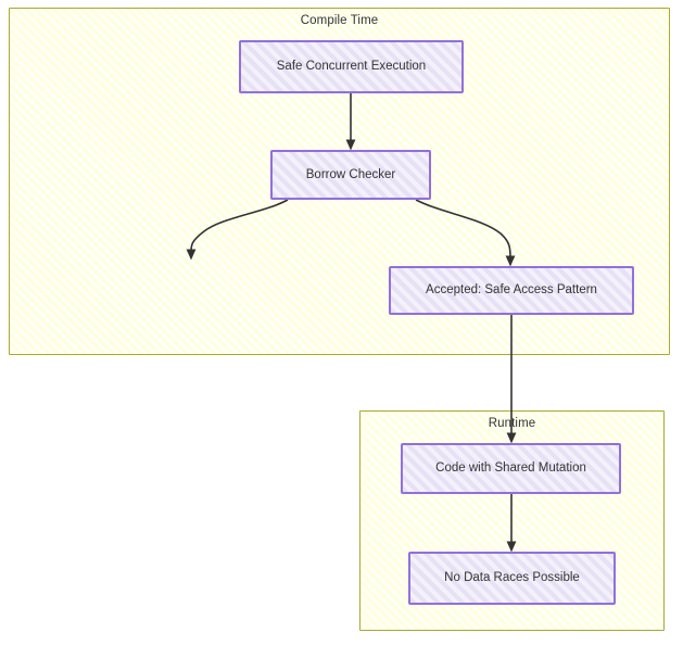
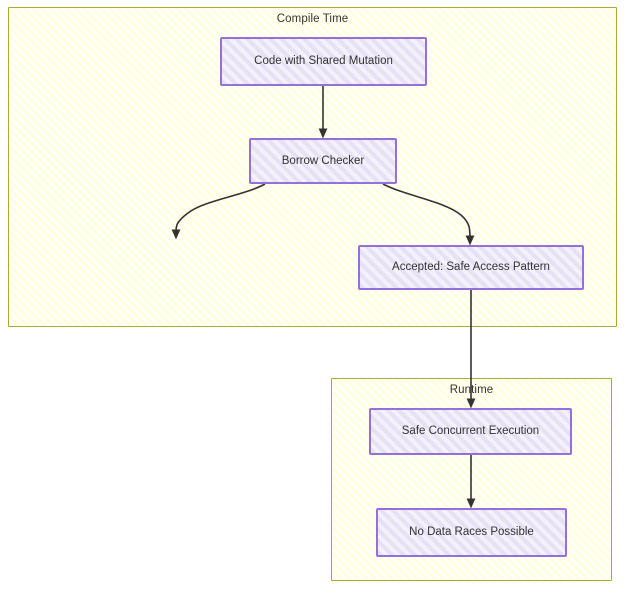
  Compile Time
  Runtime
- Safe Concurrent Execution
+ Code with Shared Mutation
  Borrow Checker
  Accepted: Safe Access Pattern
- Code with Shared Mutation
+ Safe Concurrent Execution
  No Data Races Possible
